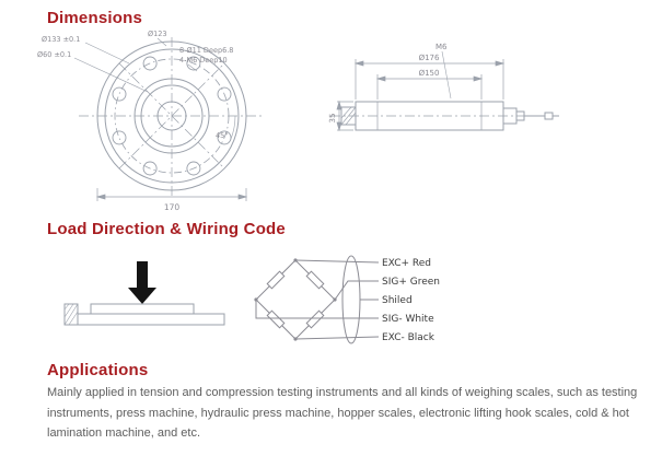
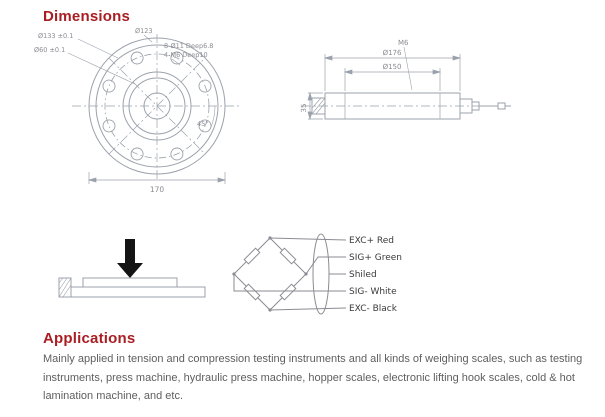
  Dimensions
  Ø133 ±0.1
  Ø60 ±0.1
  Ø123
  8-Ø11 Deep6.8
  4-M6 Deep10
  45°
  170
  Ø176
  Ø150
  M6
- Load Direction & Wiring Code
  EXC+ Red
  SIG+ Green
  Shiled
  SIG- White
  EXC- Black
  Applications
  Mainly applied in tension and compression testing instruments and all kinds of weighing scales, such as testing instruments, press machine, hydraulic press machine, hopper scales, electronic lifting hook scales, cold & hot lamination machine, and etc.
